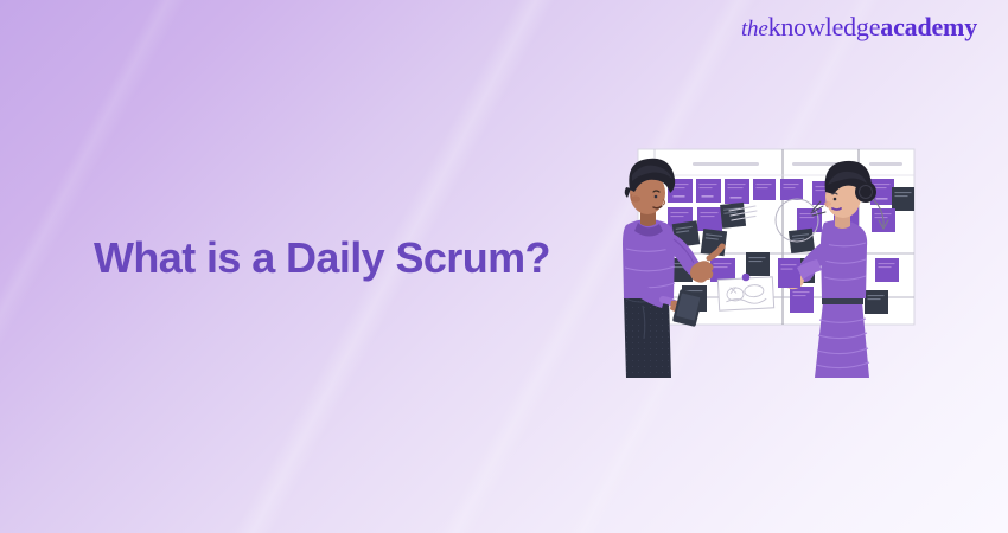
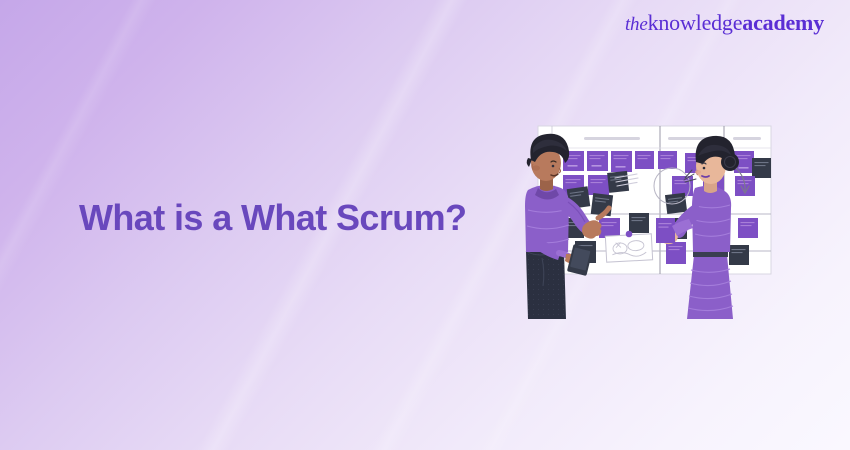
  theknowledgeacademy
- What is a Daily Scrum?
+ What is a What Scrum?
